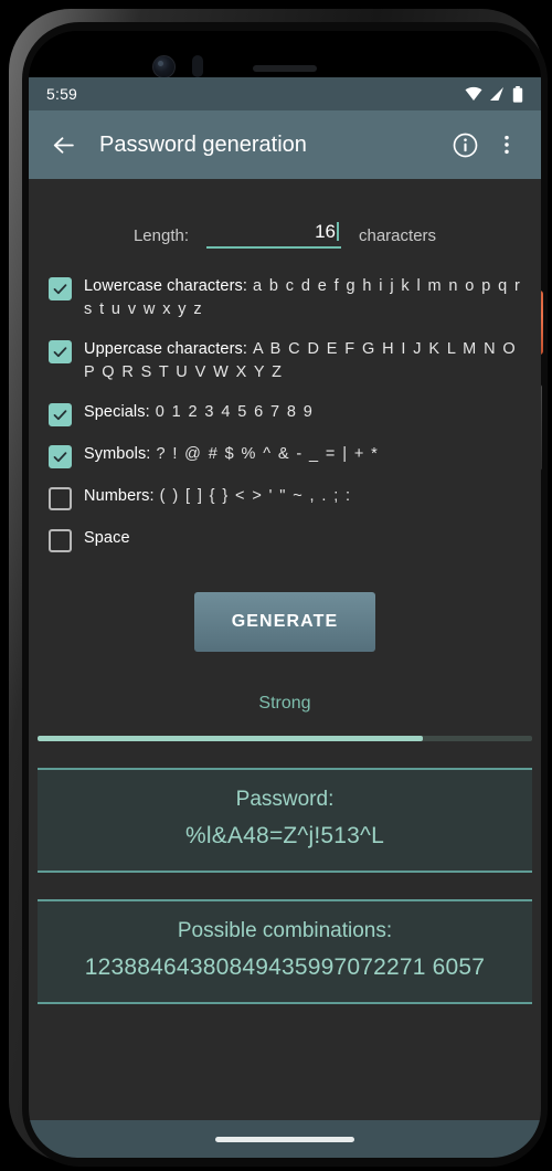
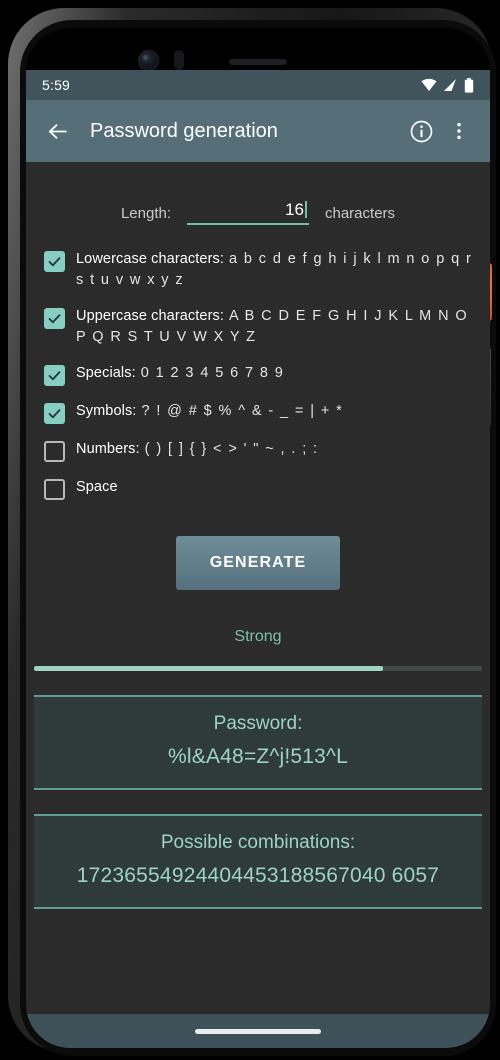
  5:59
  Password generation
  Length:
  16
  characters
  Lowercase characters: a b c d e f g h i j k l m n o p q r s t u v w x y z
  Uppercase characters: A B C D E F G H I J K L M N O P Q R S T U V W X Y Z
  Specials: 0 1 2 3 4 5 6 7 8 9
  Symbols: ? ! @ # $ % ^ & - _ = | + *
  Numbers: ( ) [ ] { } < > ' " ~ , . ; :
  Space
  GENERATE
  Strong
  Password:
  %l&A48=Z^j!513^L
  Possible combinations:
- 12388464380849435997072271 6057
+ 17236554924404453188567040 6057
